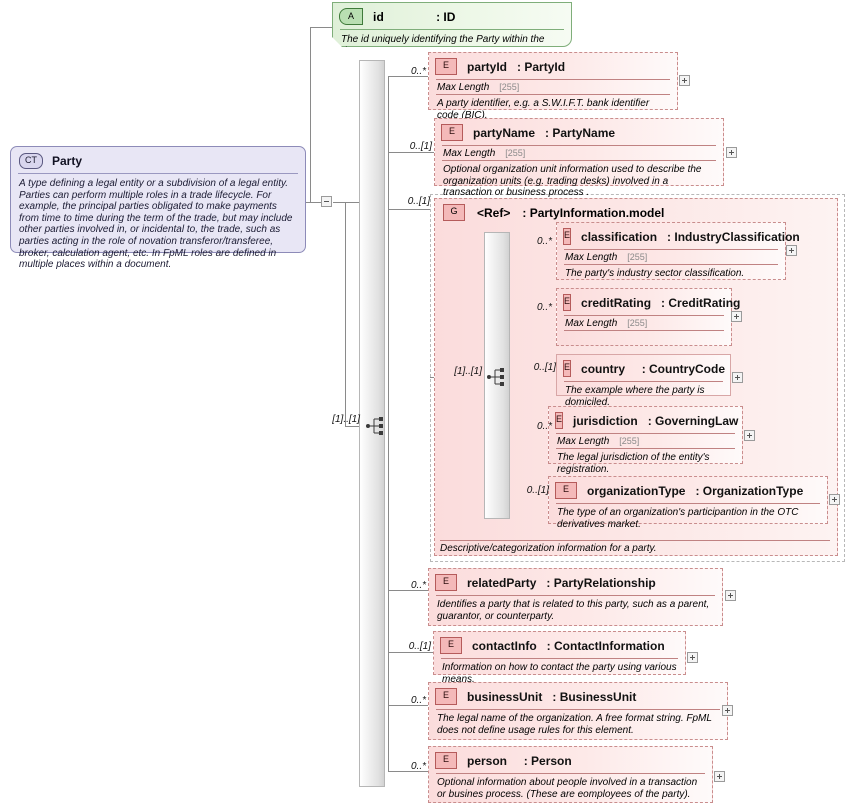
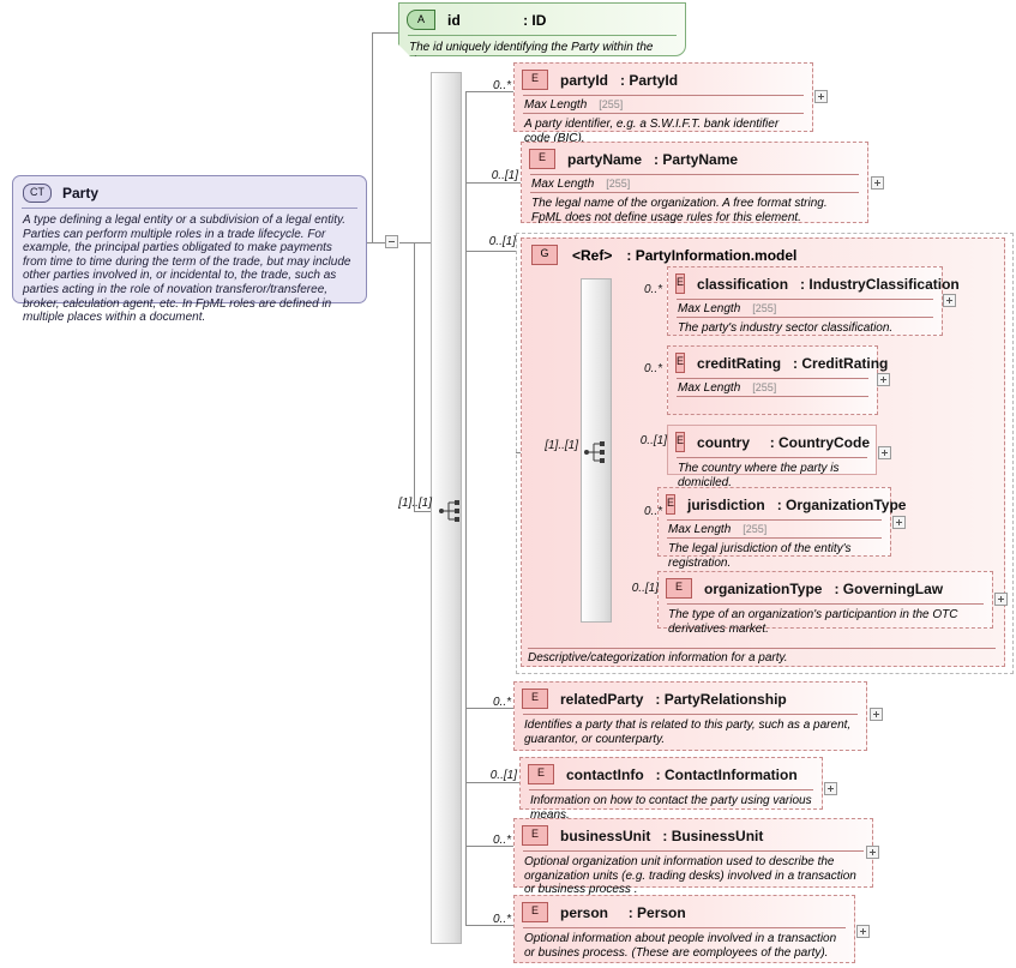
  G
  <Ref>
  : PartyInformation.model
  Descriptive/categorization information for a party.
  [1]..[1]
  [1]..[1]
  CT
  Party
  A type defining a legal entity or a subdivision of a legal entity. Parties can perform multiple roles in a trade lifecycle. For example, the principal parties obligated to make payments from time to time during the term of the trade, but may include other parties involved in, or incidental to, the trade, such as parties acting in the role of novation transferor/transferee, broker, calculation agent, etc. In FpML roles are defined in multiple places within a document.
  A
  id
  : ID
  The id uniquely identifying the Party within the
  E
  partyId
  : PartyId
  Max Length
  [255]
  A party identifier, e.g. a S.W.I.F.T. bank identifier code (BIC).
  0..*
  E
  partyName
  : PartyName
  Max Length
  [255]
- Optional organization unit information used to describe the organization units (e.g. trading desks) involved in a transaction or business process .
+ The legal name of the organization. A free format string. FpML does not define usage rules for this element.
  0..[1]
  0..[1]
  E
  relatedParty
  : PartyRelationship
  Identifies a party that is related to this party, such as a parent, guarantor, or counterparty.
  0..*
  E
  contactInfo
  : ContactInformation
  Information on how to contact the party using various means.
  0..[1]
  E
  businessUnit
  : BusinessUnit
- The legal name of the organization. A free format string. FpML does not define usage rules for this element.
+ Optional organization unit information used to describe the organization units (e.g. trading desks) involved in a transaction or business process .
  0..*
  E
  person
  : Person
  Optional information about people involved in a transaction or busines process. (These are eomployees of the party).
  0..*
  E
  classification
  : IndustryClassification
  Max Length
  [255]
  The party's industry sector classification.
  0..*
  E
  creditRating
  : CreditRating
  Max Length
  [255]
  0..*
  E
  country
  : CountryCode
- The example where the party is domiciled.
+ The country where the party is domiciled.
  0..[1]
  E
  jurisdiction
- : GoverningLaw
+ : OrganizationType
  Max Length
  [255]
  The legal jurisdiction of the entity's registration.
  0..*
  E
  organizationType
- : OrganizationType
+ : GoverningLaw
  The type of an organization's participantion in the OTC derivatives market.
  0..[1]
